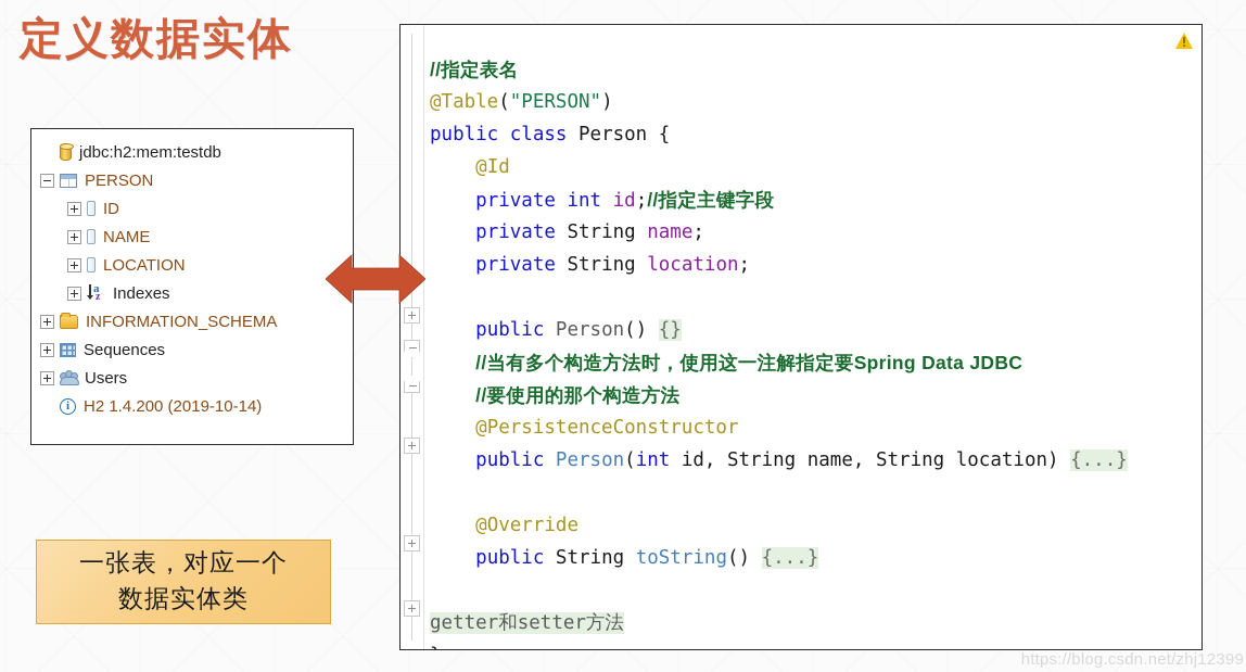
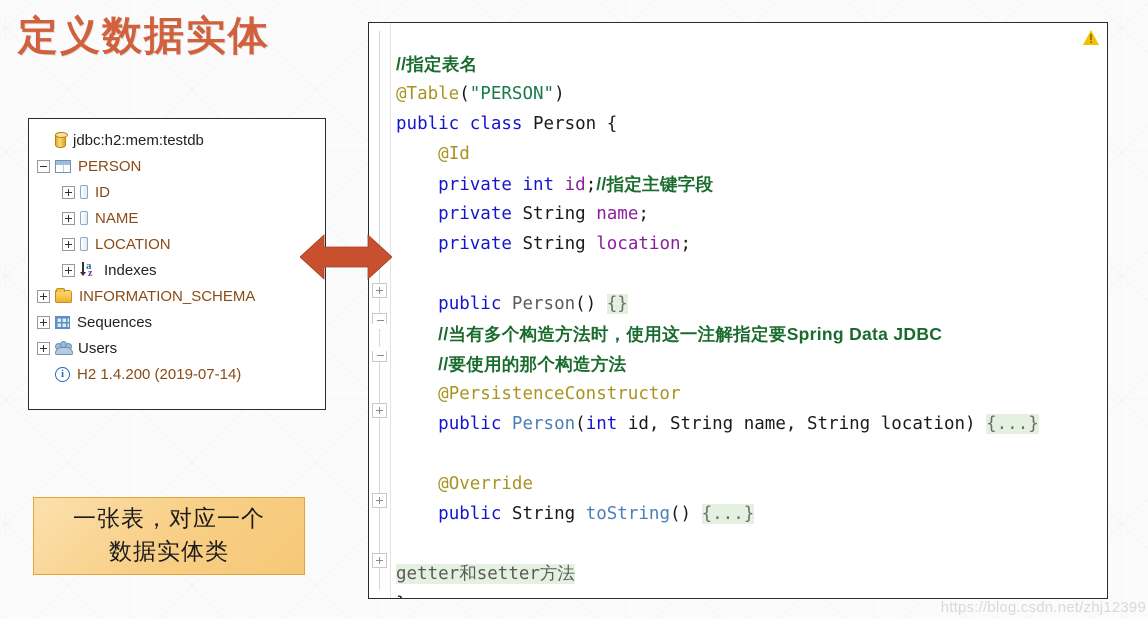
  定义数据实体
  jdbc:h2:mem:testdb
  PERSON
  ID
  NAME
  LOCATION
  a
  z
  Indexes
  INFORMATION_SCHEMA
  Sequences
  Users
  i
- H2 1.4.200 (2019-10-14)
+ H2 1.4.200 (2019-07-14)
  一张表，对应一个
  数据实体类
  //指定表名
  @Table("PERSON")
  public class Person {
  @Id
  private int id;//指定主键字段
  private String name;
  private String location;
  public Person() {}
  //当有多个构造方法时，使用这一注解指定要Spring Data JDBC
  //要使用的那个构造方法
  @PersistenceConstructor
  public Person(int id, String name, String location) {...}
  @Override
  public String toString() {...}
  getter和setter方法
  https://blog.csdn.net/zhj12399
